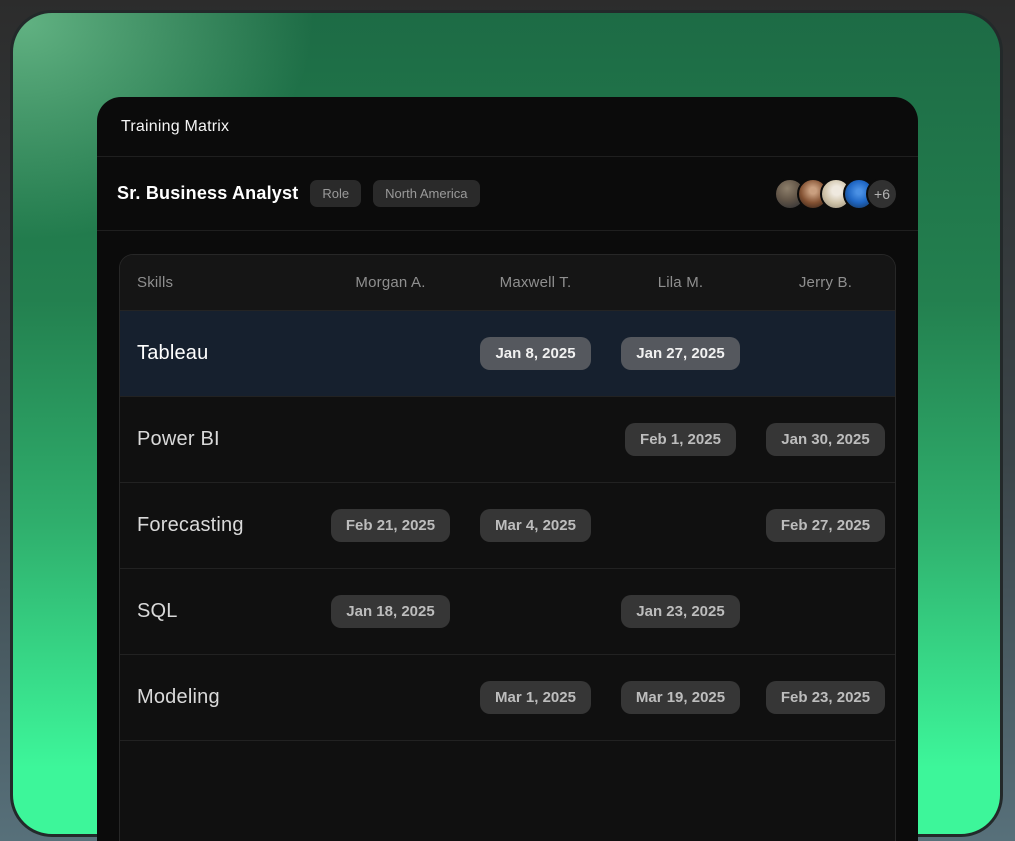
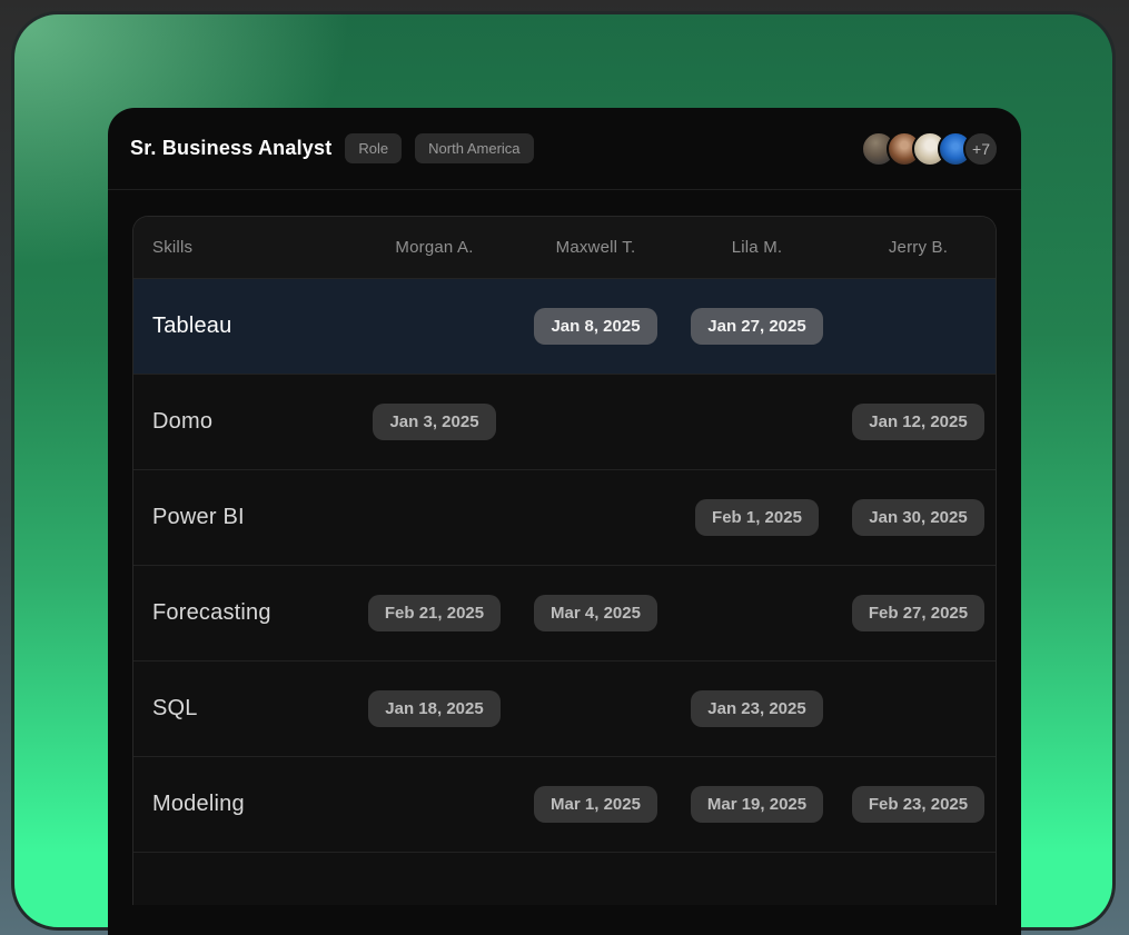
- Training Matrix
  Sr. Business Analyst
  Role
  North America
- +6
+ +7
  Skills
  Morgan A.
  Maxwell T.
  Lila M.
  Jerry B.
  Tableau
  Jan 8, 2025
  Jan 27, 2025
+ Domo
+ Jan 3, 2025
+ Jan 12, 2025
  Power BI
  Feb 1, 2025
  Jan 30, 2025
  Forecasting
  Feb 21, 2025
  Mar 4, 2025
  Feb 27, 2025
  SQL
  Jan 18, 2025
  Jan 23, 2025
  Modeling
  Mar 1, 2025
  Mar 19, 2025
  Feb 23, 2025
